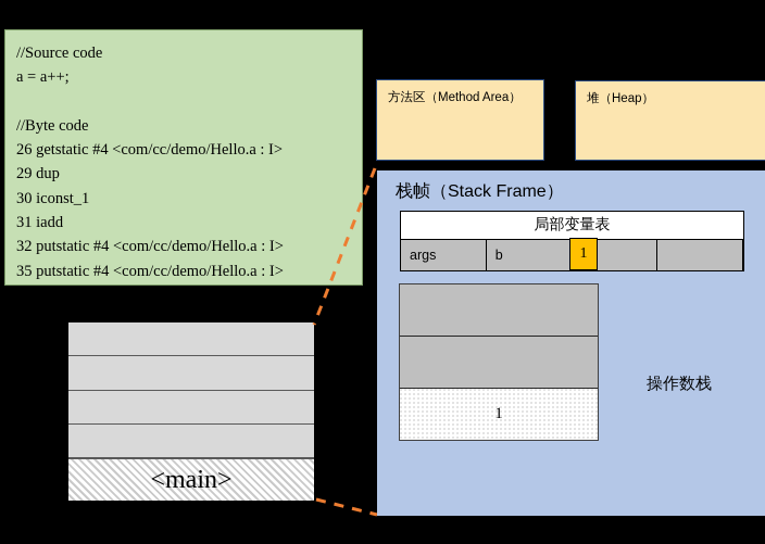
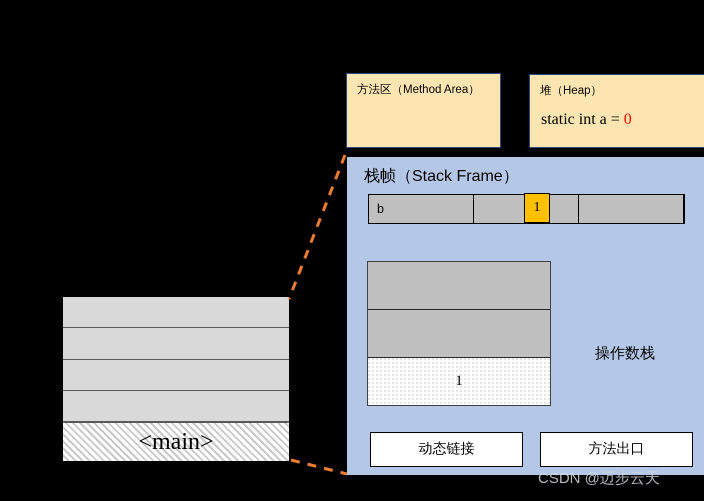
- //Source code
- a = a++;
- //Byte code
- 26 getstatic #4 <com/cc/demo/Hello.a : I>
- 29 dup
- 30 iconst_1
- 31 iadd
- 32 putstatic #4 <com/cc/demo/Hello.a : I>
- 35 putstatic #4 <com/cc/demo/Hello.a : I>
  方法区（Method Area）
  堆（Heap）
+ static int a = 0
  <main>
  栈帧（Stack Frame）
- 局部变量表
- args
  b
  1
  1
  操作数栈
+ 动态链接
+ 方法出口
+ CSDN @迈步云天
